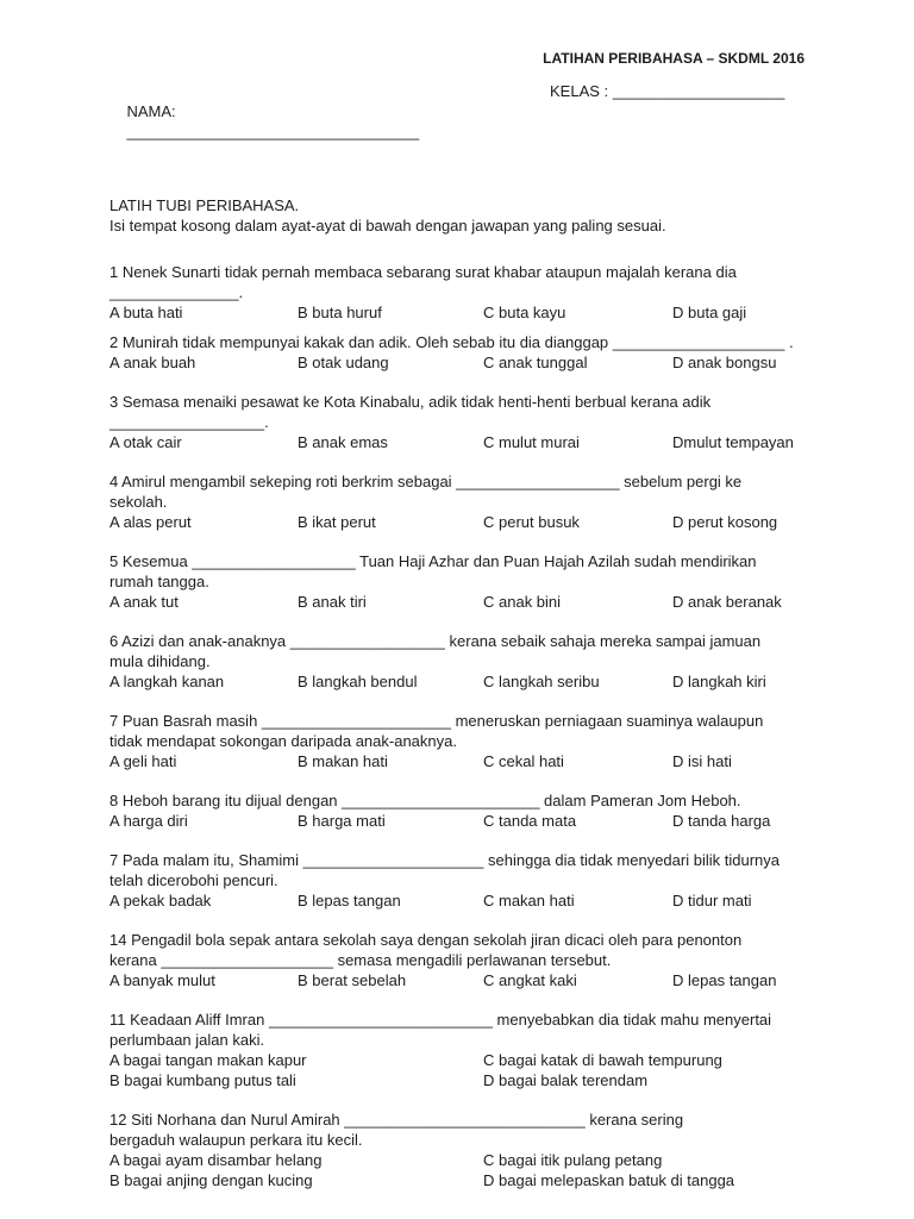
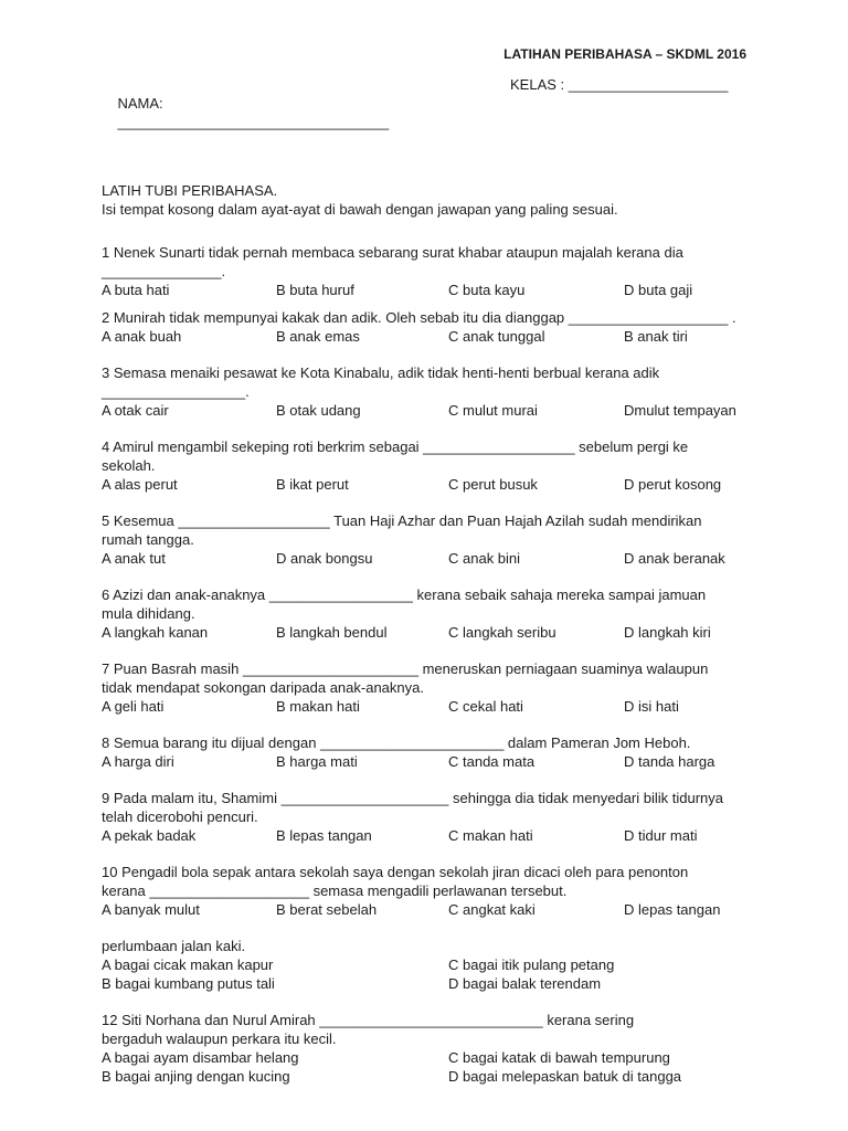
  LATIHAN PERIBAHASA – SKDML 2016
  NAMA: __________________________________
  KELAS : ____________________
  LATIH TUBI PERIBAHASA.
  Isi tempat kosong dalam ayat-ayat di bawah dengan jawapan yang paling sesuai.
  1 Nenek Sunarti tidak pernah membaca sebarang surat khabar ataupun majalah kerana dia
  _______________.
  A buta hati
  B buta huruf
  C buta kayu
  D buta gaji
  2 Munirah tidak mempunyai kakak dan adik. Oleh sebab itu dia dianggap ____________________ .
  A anak buah
- B otak udang
+ B anak emas
  C anak tunggal
- D anak bongsu
+ B anak tiri
  3 Semasa menaiki pesawat ke Kota Kinabalu, adik tidak henti-henti berbual kerana adik
  __________________.
  A otak cair
- B anak emas
+ B otak udang
  C mulut murai
  Dmulut tempayan
  4 Amirul mengambil sekeping roti berkrim sebagai ___________________ sebelum pergi ke
  sekolah.
  A alas perut
  B ikat perut
  C perut busuk
  D perut kosong
  5 Kesemua ___________________ Tuan Haji Azhar dan Puan Hajah Azilah sudah mendirikan
  rumah tangga.
  A anak tut
- B anak tiri
+ D anak bongsu
  C anak bini
  D anak beranak
  6 Azizi dan anak-anaknya __________________ kerana sebaik sahaja mereka sampai jamuan
  mula dihidang.
  A langkah kanan
  B langkah bendul
  C langkah seribu
  D langkah kiri
  7 Puan Basrah masih ______________________ meneruskan perniagaan suaminya walaupun
  tidak mendapat sokongan daripada anak-anaknya.
  A geli hati
  B makan hati
  C cekal hati
  D isi hati
- 8 Heboh barang itu dijual dengan _______________________ dalam Pameran Jom Heboh.
+ 8 Semua barang itu dijual dengan _______________________ dalam Pameran Jom Heboh.
  A harga diri
  B harga mati
  C tanda mata
  D tanda harga
- 7 Pada malam itu, Shamimi _____________________ sehingga dia tidak menyedari bilik tidurnya
+ 9 Pada malam itu, Shamimi _____________________ sehingga dia tidak menyedari bilik tidurnya
  telah dicerobohi pencuri.
  A pekak badak
  B lepas tangan
  C makan hati
  D tidur mati
- 14 Pengadil bola sepak antara sekolah saya dengan sekolah jiran dicaci oleh para penonton
+ 10 Pengadil bola sepak antara sekolah saya dengan sekolah jiran dicaci oleh para penonton
  kerana ____________________ semasa mengadili perlawanan tersebut.
  A banyak mulut
  B berat sebelah
  C angkat kaki
  D lepas tangan
- 11 Keadaan Aliff Imran __________________________ menyebabkan dia tidak mahu menyertai
  perlumbaan jalan kaki.
- A bagai tangan makan kapur
+ A bagai cicak makan kapur
- C bagai katak di bawah tempurung
+ C bagai itik pulang petang
  B bagai kumbang putus tali
  D bagai balak terendam
  12 Siti Norhana dan Nurul Amirah ____________________________ kerana sering
  bergaduh walaupun perkara itu kecil.
  A bagai ayam disambar helang
- C bagai itik pulang petang
+ C bagai katak di bawah tempurung
  B bagai anjing dengan kucing
  D bagai melepaskan batuk di tangga
